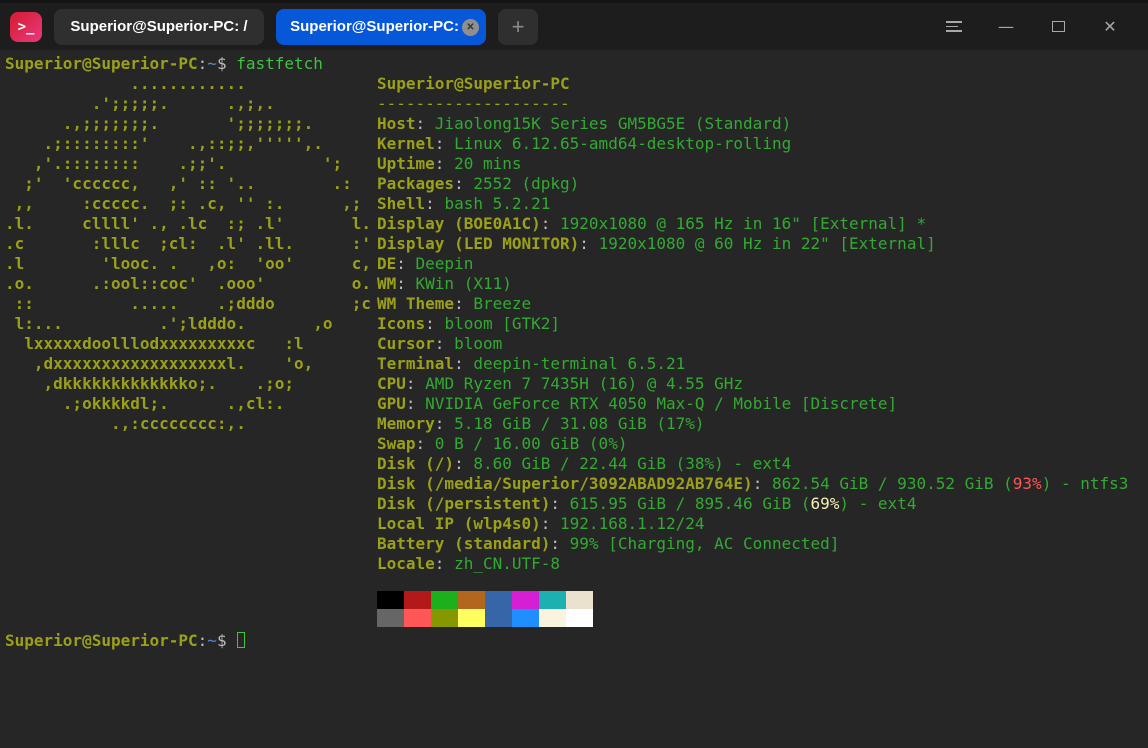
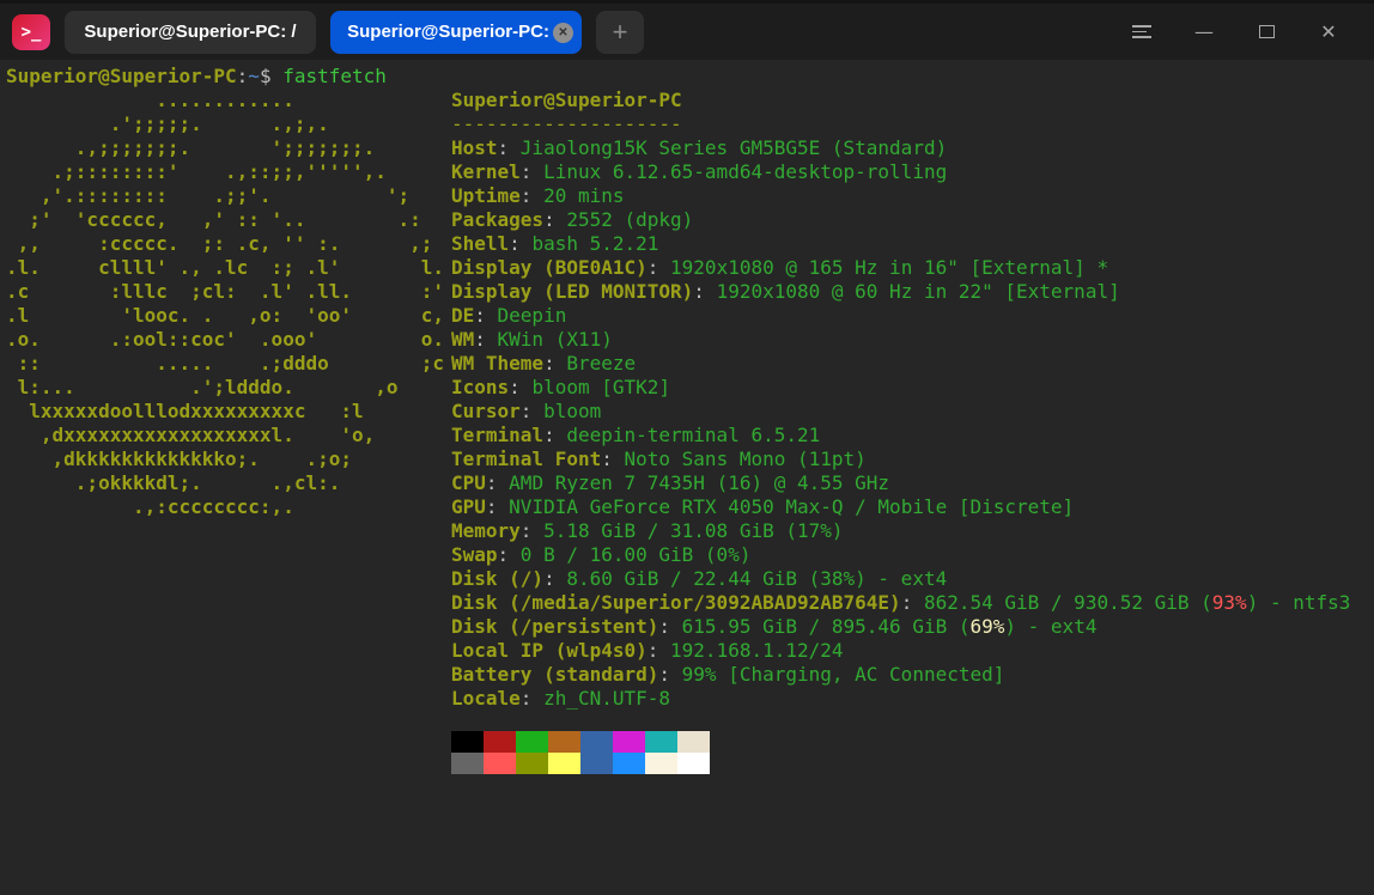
  >_
  Superior@Superior-PC: /
  Superior@Superior-PC:
  ✕
  +
  —
  ✕
  Superior@Superior-PC:~$ fastfetch
  ............
  .';;;;;. .,;,.
  .,;;;;;;;. ';;;;;;;.
  .;::::::::' .,::;;,''''',.
  ,'.:::::::: .;;'. ';
  ;' 'cccccc, ,' :: '.. .:
  ,, :ccccc. ;: .c, '' :. ,;
  .l. cllll' ., .lc :; .l' l.
  .c :lllc ;cl: .l' .ll. :'
  .l 'looc. . ,o: 'oo' c,
  .o. .:ool::coc' .ooo' o.
  :: ..... .;dddo ;c
  l:... .';ldddo. ,o
  lxxxxxdoolllodxxxxxxxxxc :l
  ,dxxxxxxxxxxxxxxxxxxl. 'o,
  ,dkkkkkkkkkkkkko;. .;o;
  .;okkkkdl;. .,cl:.
  .,:cccccccc:,.
  Superior@Superior-PC
  --------------------
  Host: Jiaolong15K Series GM5BG5E (Standard)
  Kernel: Linux 6.12.65-amd64-desktop-rolling
  Uptime: 20 mins
  Packages: 2552 (dpkg)
  Shell: bash 5.2.21
  Display (BOE0A1C): 1920x1080 @ 165 Hz in 16" [External] *
  Display (LED MONITOR): 1920x1080 @ 60 Hz in 22" [External]
  DE: Deepin
  WM: KWin (X11)
  WM Theme: Breeze
  Icons: bloom [GTK2]
  Cursor: bloom
  Terminal: deepin-terminal 6.5.21
+ Terminal Font: Noto Sans Mono (11pt)
  CPU: AMD Ryzen 7 7435H (16) @ 4.55 GHz
  GPU: NVIDIA GeForce RTX 4050 Max-Q / Mobile [Discrete]
  Memory: 5.18 GiB / 31.08 GiB (17%)
  Swap: 0 B / 16.00 GiB (0%)
  Disk (/): 8.60 GiB / 22.44 GiB (38%) - ext4
  Disk (/media/Superior/3092ABAD92AB764E): 862.54 GiB / 930.52 GiB (93%) - ntfs3
  Disk (/persistent): 615.95 GiB / 895.46 GiB (69%) - ext4
  Local IP (wlp4s0): 192.168.1.12/24
  Battery (standard): 99% [Charging, AC Connected]
  Locale: zh_CN.UTF-8
- Superior@Superior-PC:~$
